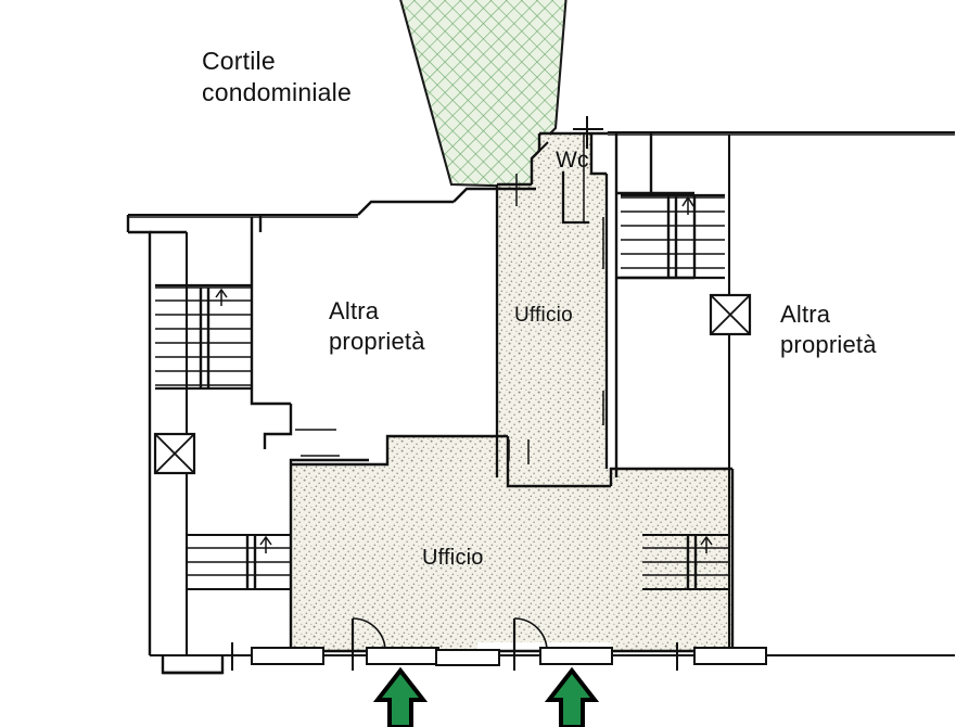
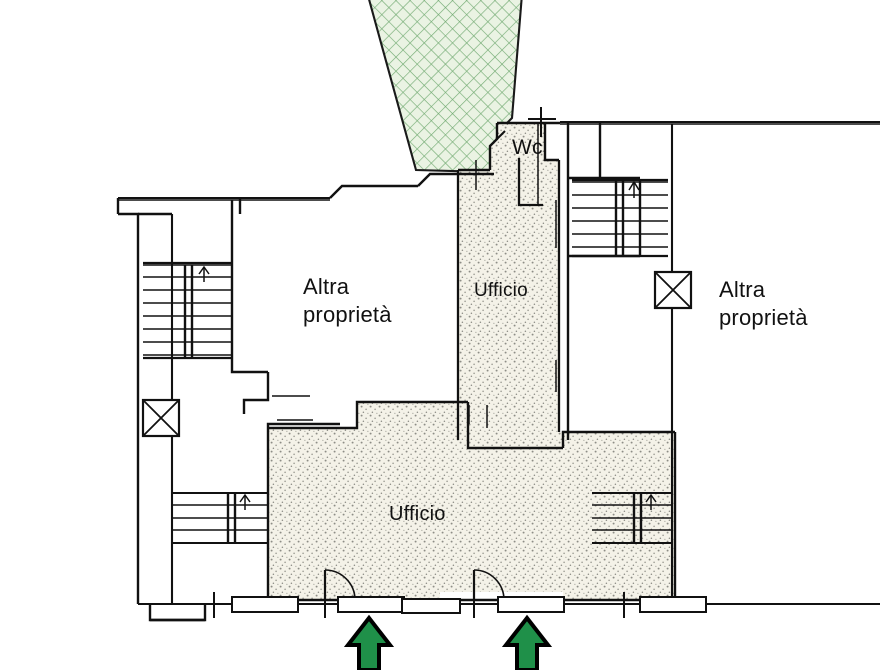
- Cortile
- condominiale
  Altra
  proprietà
  Altra
  proprietà
  Ufficio
  Ufficio
  Wc
